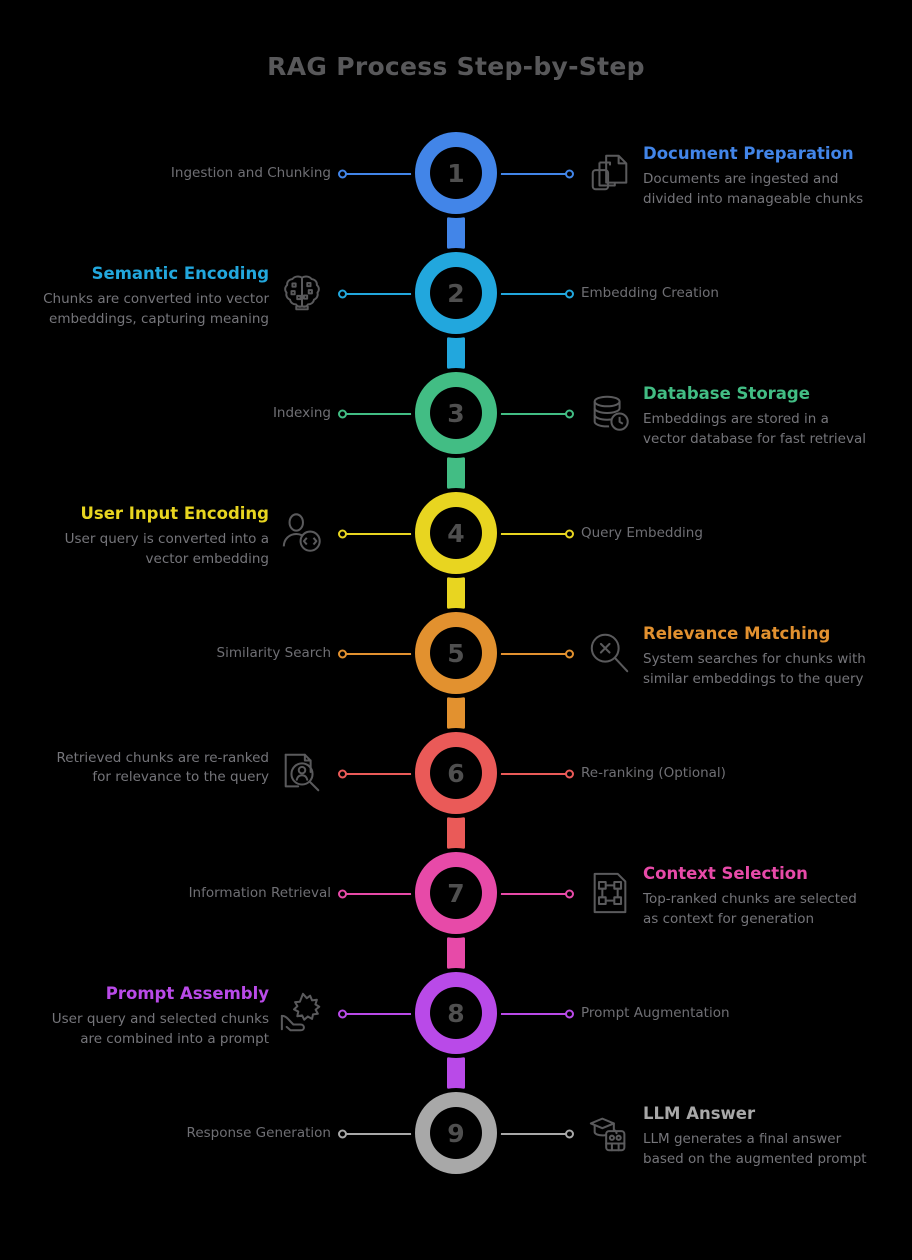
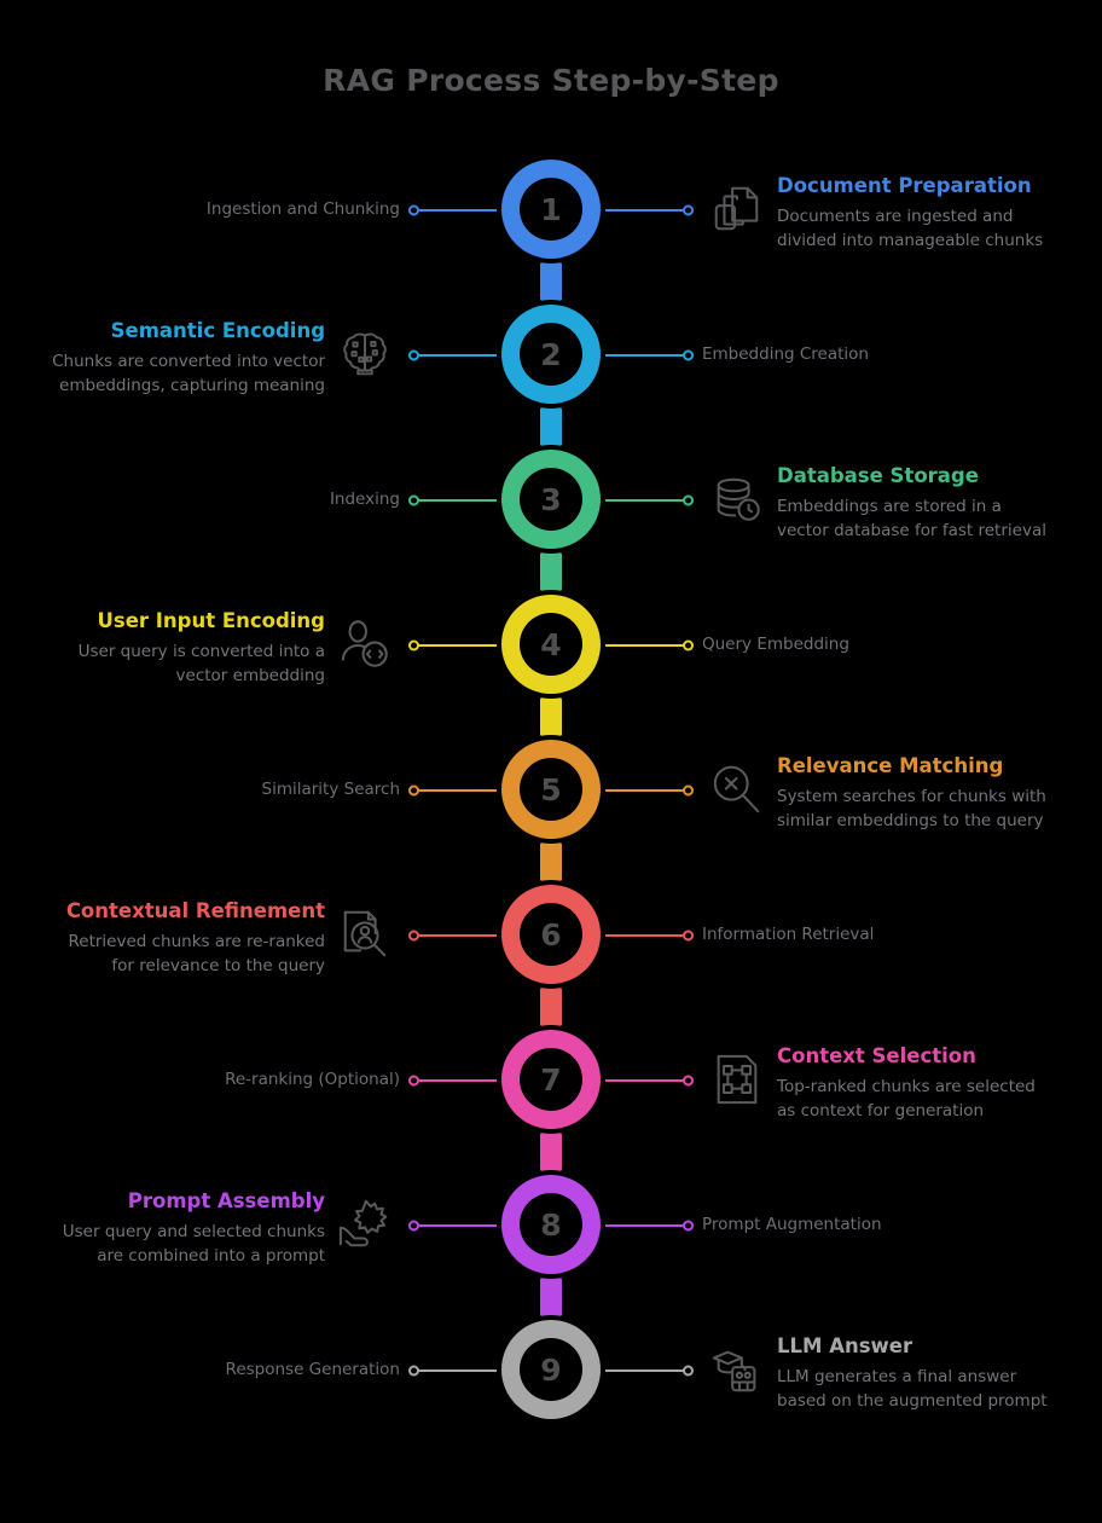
  RAG Process Step-by-Step
  1
  Document Preparation
  Documents are ingested and divided into manageable chunks
  Ingestion and Chunking
  2
  Semantic Encoding
  Chunks are converted into vector embeddings, capturing meaning
  Embedding Creation
  3
  Database Storage
  Embeddings are stored in a vector database for fast retrieval
  Indexing
  4
  User Input Encoding
  User query is converted into a vector embedding
  Query Embedding
  5
  Relevance Matching
  System searches for chunks with similar embeddings to the query
  Similarity Search
  6
+ Contextual Refinement
  Retrieved chunks are re-ranked for relevance to the query
- Re-ranking (Optional)
+ Information Retrieval
  7
  Context Selection
  Top-ranked chunks are selected as context for generation
- Information Retrieval
+ Re-ranking (Optional)
  8
  Prompt Assembly
  User query and selected chunks are combined into a prompt
  Prompt Augmentation
  9
  LLM Answer
  LLM generates a final answer based on the augmented prompt
  Response Generation
